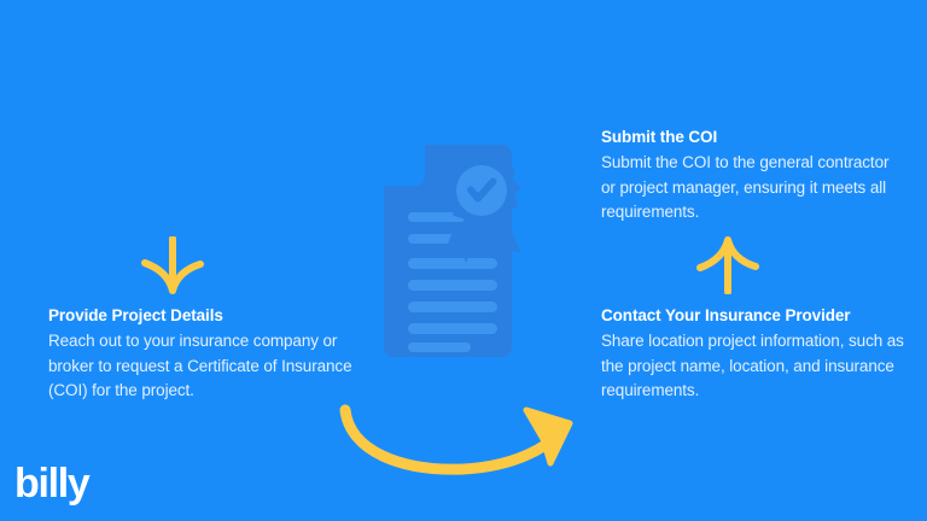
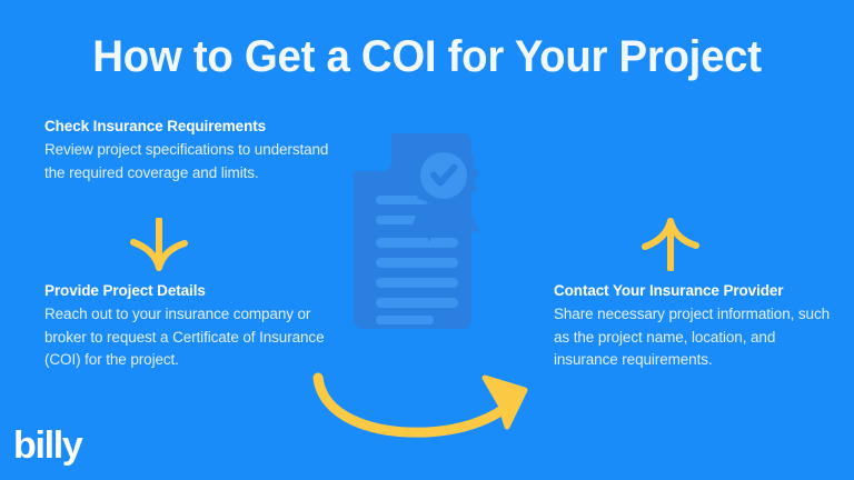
+ How to Get a COI for Your Project
+ Check Insurance Requirements
+ Review project specifications to understand the required coverage and limits.
  Provide Project Details
  Reach out to your insurance company or broker to request a Certificate of Insurance (COI) for the project.
- Submit the COI
- Submit the COI to the general contractor or project manager, ensuring it meets all requirements.
  Contact Your Insurance Provider
- Share location project information, such as the project name, location, and insurance requirements.
+ Share necessary project information, such as the project name, location, and insurance requirements.
  billy
